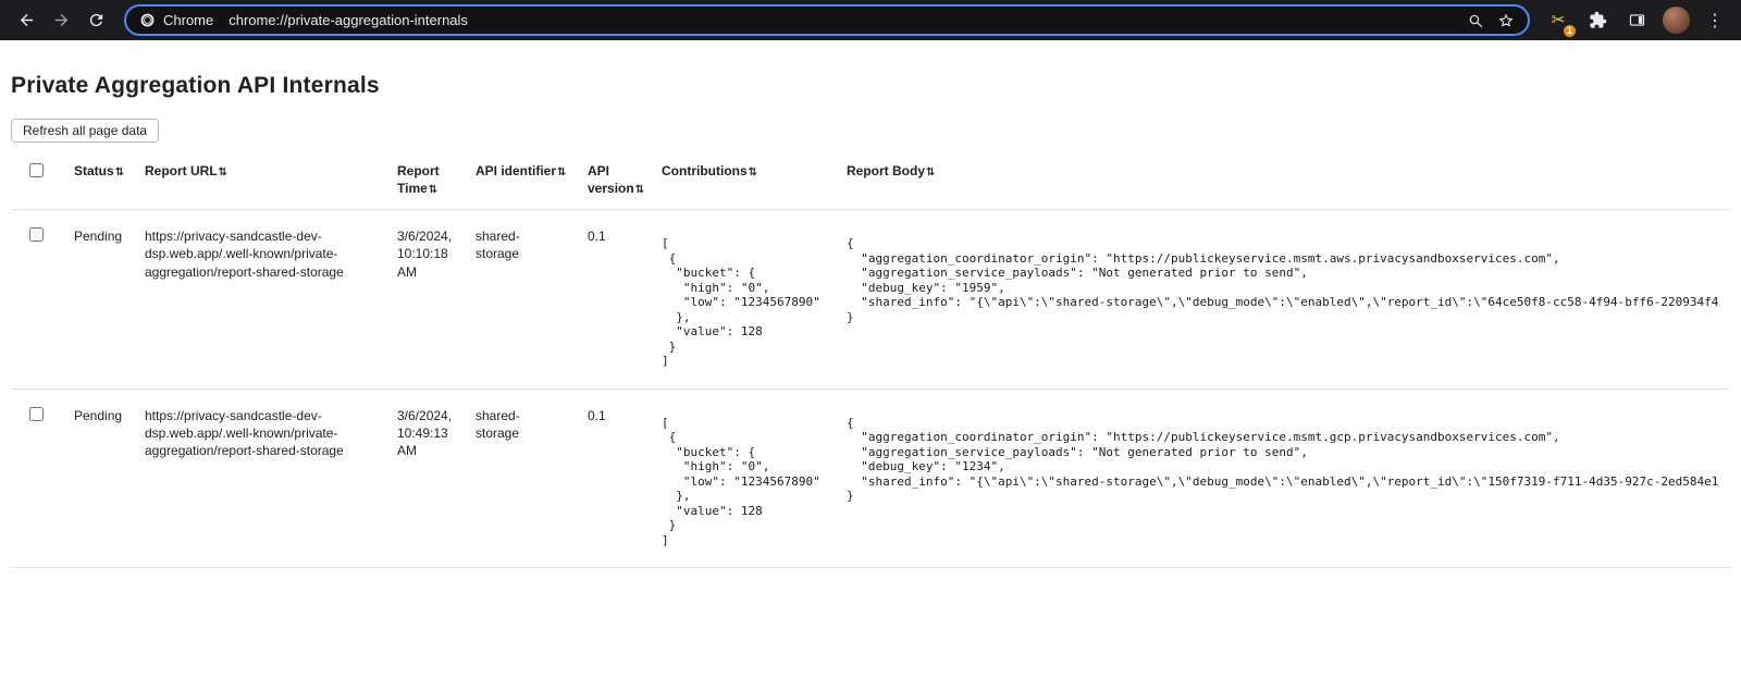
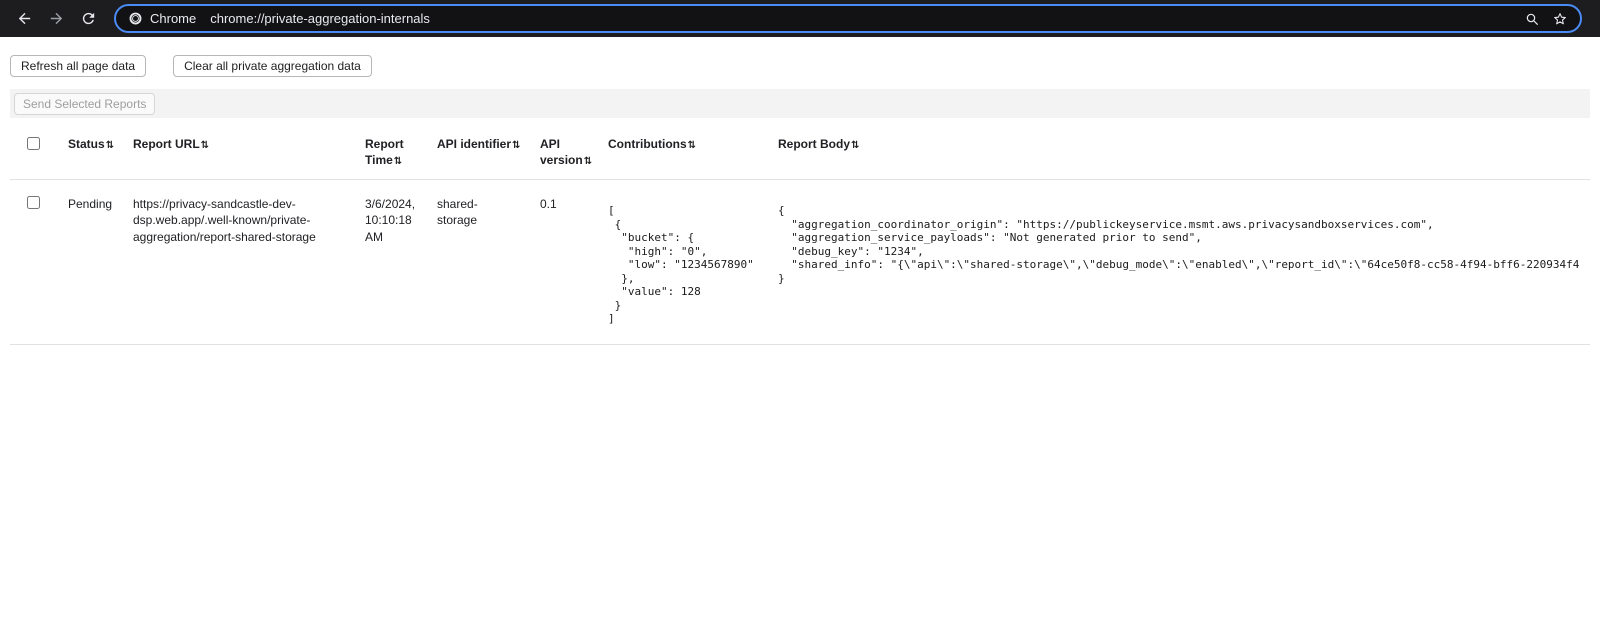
  Chrome
  chrome://private-aggregation-internals
- ✂
- 1
- ⋮
- Private Aggregation API Internals
  Refresh all page data
+ Clear all private aggregation data
+ Send Selected Reports
  	Status⇅	Report URL⇅	Report Time⇅	API identifier⇅	API version⇅	Contributions⇅	Report Body⇅
- 	Pending	https://privacy-sandcastle-dev-dsp.web.app/.well-known/private-aggregation/report-shared-storage	3/6/2024, 10:10:18 AM	shared-storage	0.1	[ { "bucket": { "high": "0", "low": "1234567890" }, "value": 128 } ]	{ "aggregation_coordinator_origin": "https://publickeyservice.msmt.aws.privacysandboxservices.com", "aggregation_service_payloads": "Not generated prior to send", "debug_key": "1959", "shared_info": "{\"api\":\"shared-storage\",\"debug_mode\":\"enabled\",\"report_id\":\"64ce50f8-cc58-4f94-bff6-220934f4 }
+ 	Pending	https://privacy-sandcastle-dev-dsp.web.app/.well-known/private-aggregation/report-shared-storage	3/6/2024, 10:10:18 AM	shared-storage	0.1	[ { "bucket": { "high": "0", "low": "1234567890" }, "value": 128 } ]	{ "aggregation_coordinator_origin": "https://publickeyservice.msmt.aws.privacysandboxservices.com", "aggregation_service_payloads": "Not generated prior to send", "debug_key": "1234", "shared_info": "{\"api\":\"shared-storage\",\"debug_mode\":\"enabled\",\"report_id\":\"64ce50f8-cc58-4f94-bff6-220934f4 }
- 	Pending	https://privacy-sandcastle-dev-dsp.web.app/.well-known/private-aggregation/report-shared-storage	3/6/2024, 10:49:13 AM	shared-storage	0.1	[ { "bucket": { "high": "0", "low": "1234567890" }, "value": 128 } ]	{ "aggregation_coordinator_origin": "https://publickeyservice.msmt.gcp.privacysandboxservices.com", "aggregation_service_payloads": "Not generated prior to send", "debug_key": "1234", "shared_info": "{\"api\":\"shared-storage\",\"debug_mode\":\"enabled\",\"report_id\":\"150f7319-f711-4d35-927c-2ed584e1 }
